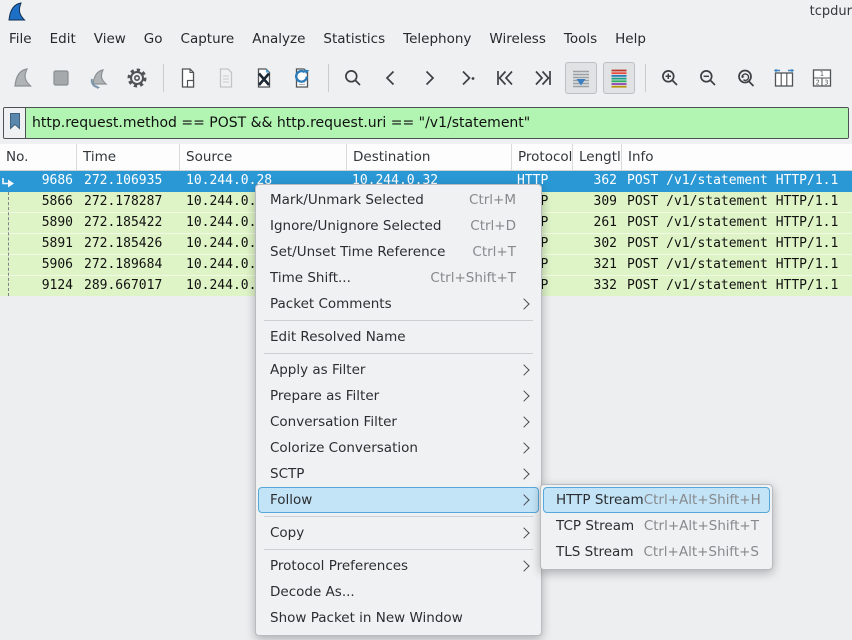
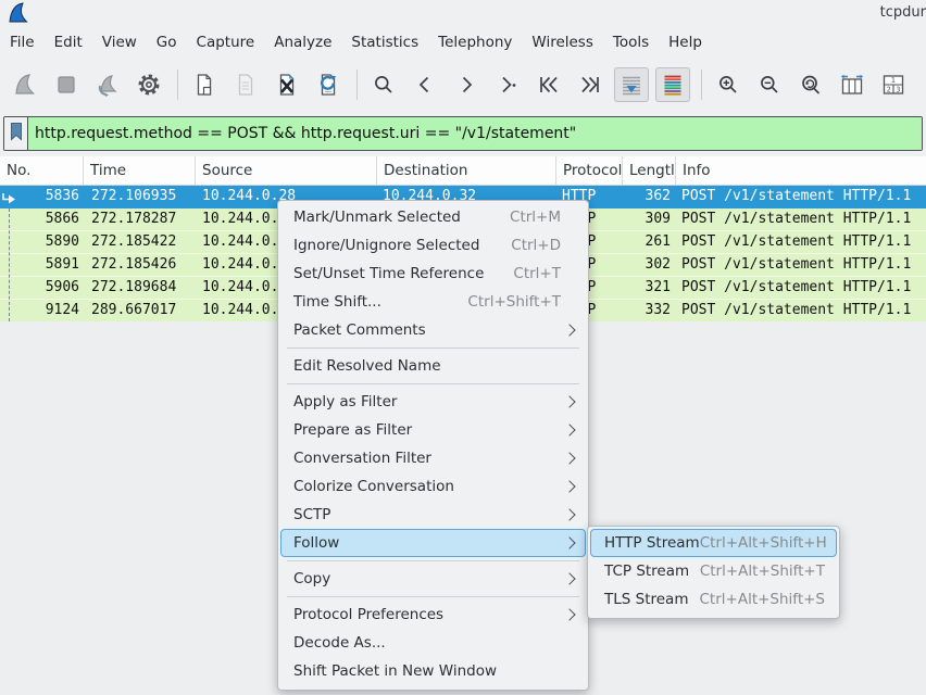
  tcpdur
  File
  Edit
  View
  Go
  Capture
  Analyze
  Statistics
  Telephony
  Wireless
  Tools
  Help
  1
  2
  3
  http.request.method == POST && http.request.uri == "/v1/statement"
  No.
  Time
  Source
  Destination
  Protocol
  Lengtl
  Info
- 9686
+ 5836
  272.106935
  10.244.0.28
  10.244.0.32
  HTTP
  362
  POST /v1/statement HTTP/1.1
  5866
  272.178287
  10.244.0.
  309
  POST /v1/statement HTTP/1.1
  5890
  272.185422
  10.244.0.
  261
  POST /v1/statement HTTP/1.1
  5891
  272.185426
  10.244.0.
  302
  POST /v1/statement HTTP/1.1
  5906
  272.189684
  10.244.0.
  321
  POST /v1/statement HTTP/1.1
  9124
  289.667017
  10.244.0.
  332
  POST /v1/statement HTTP/1.1
  Mark/Unmark Selected
  Ctrl+M
  Ignore/Unignore Selected
  Ctrl+D
  Set/Unset Time Reference
  Ctrl+T
  Time Shift...
  Ctrl+Shift+T
  Packet Comments
  Edit Resolved Name
  Apply as Filter
  Prepare as Filter
  Conversation Filter
  Colorize Conversation
  SCTP
  Follow
  Copy
  Protocol Preferences
  Decode As...
- Show Packet in New Window
+ Shift Packet in New Window
  HTTP Stream
  Ctrl+Alt+Shift+H
  TCP Stream
  Ctrl+Alt+Shift+T
  TLS Stream
  Ctrl+Alt+Shift+S
